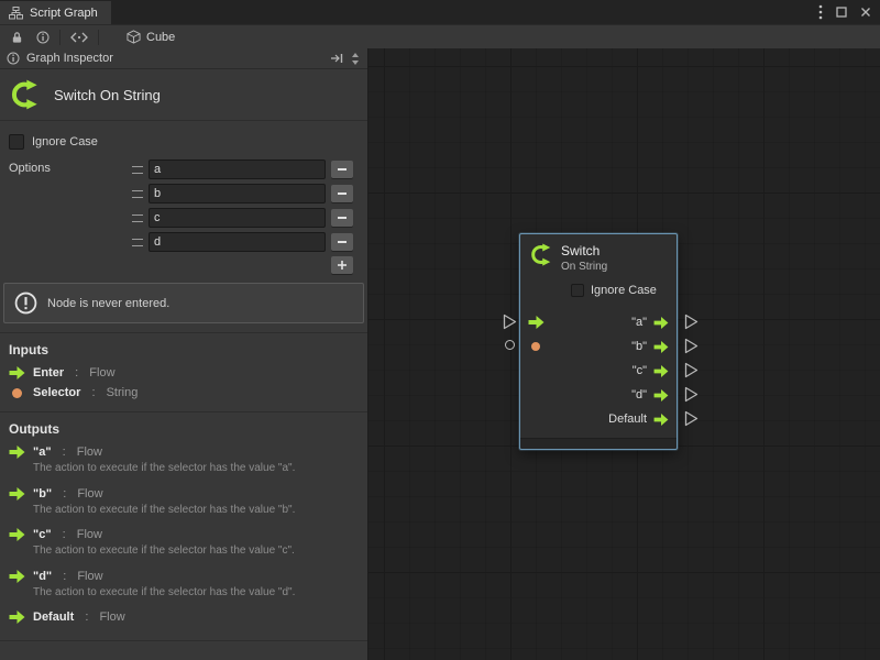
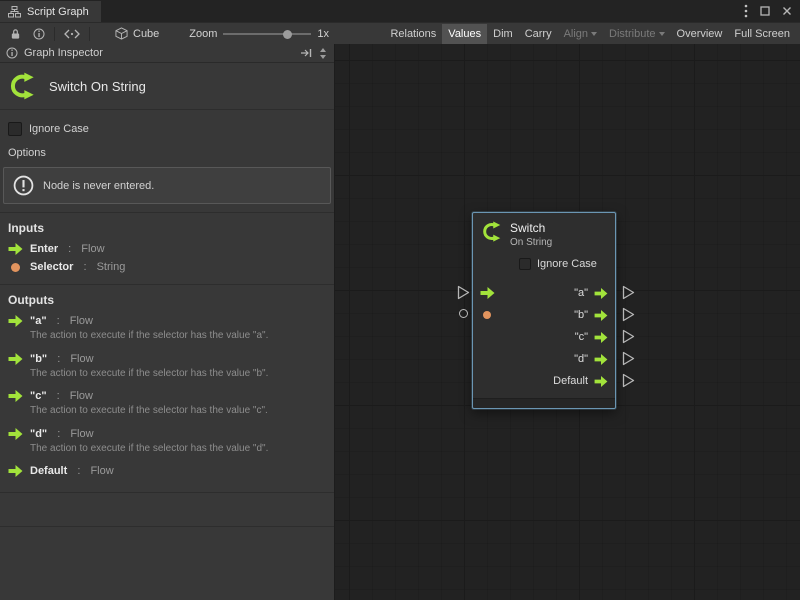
  Script Graph
  Cube
+ Zoom
+ 1x
+ Relations
+ Values
+ Dim
+ Carry
+ Align
+ Distribute
+ Overview
+ Full Screen
  Graph Inspector
  Switch On String
  Ignore Case
  Options
- a
- b
- c
- d
  Node is never entered.
  Inputs
  Enter
  :
  Flow
  Selector
  :
  String
  Outputs
  "a"
  :
  Flow
  The action to execute if the selector has the value "a".
  "b"
  :
  Flow
  The action to execute if the selector has the value "b".
  "c"
  :
  Flow
  The action to execute if the selector has the value "c".
  "d"
  :
  Flow
  The action to execute if the selector has the value "d".
  Default
  :
  Flow
  Switch
  On String
  Ignore Case
  "a"
  "b"
  "c"
  "d"
  Default
